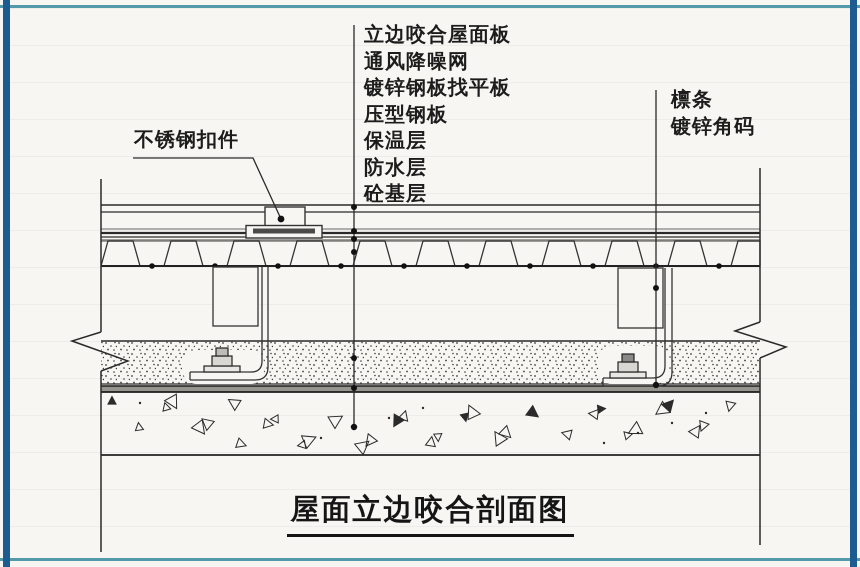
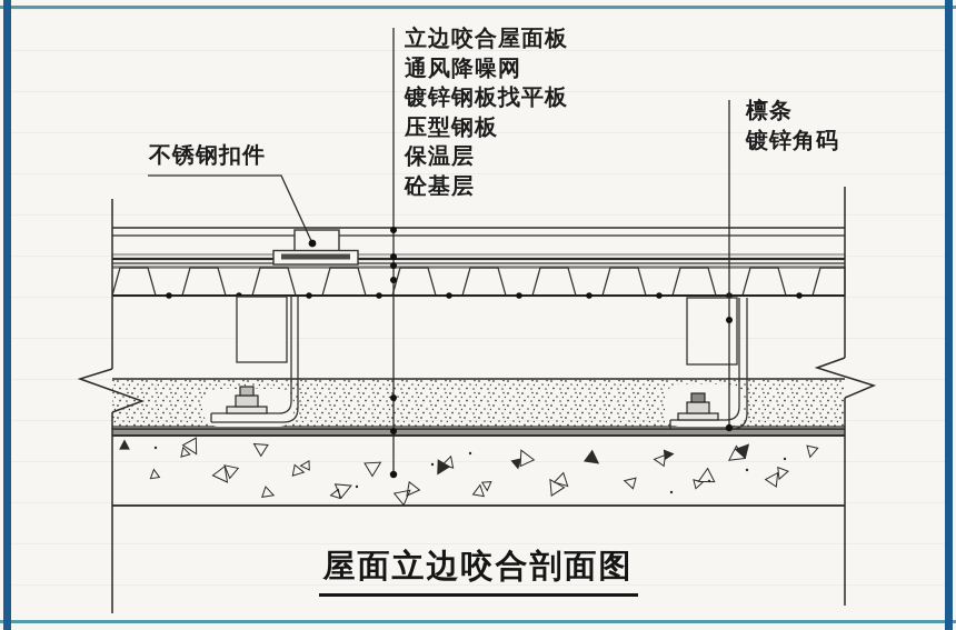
  立边咬合屋面板
  通风降噪网
  镀锌钢板找平板
  压型钢板
  保温层
- 防水层
  砼基层
  不锈钢扣件
  檩条
  镀锌角码
  屋面立边咬合剖面图
